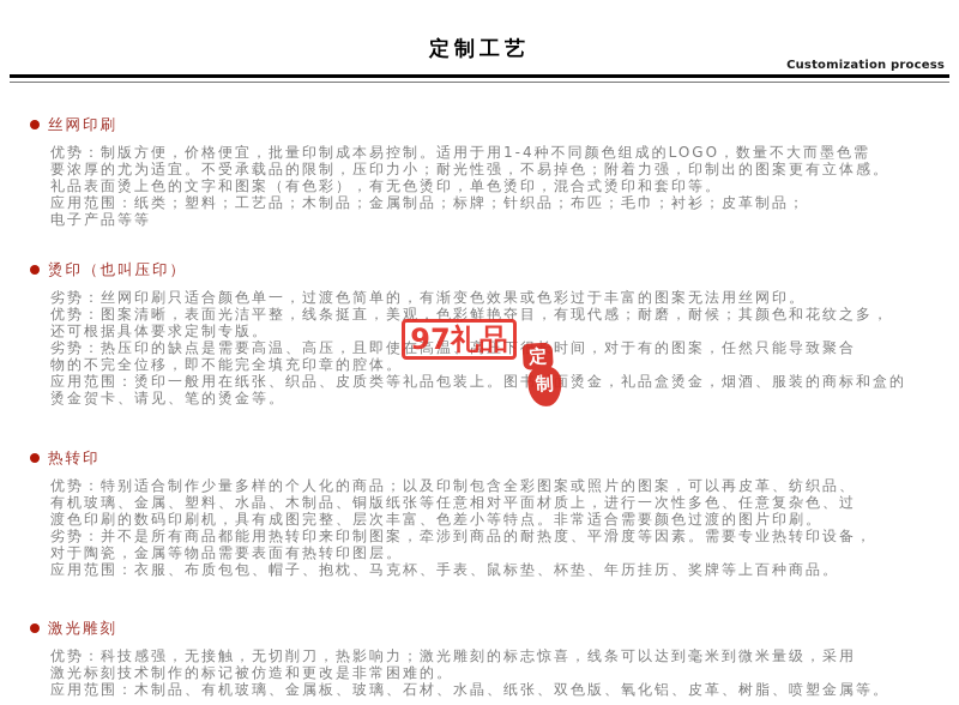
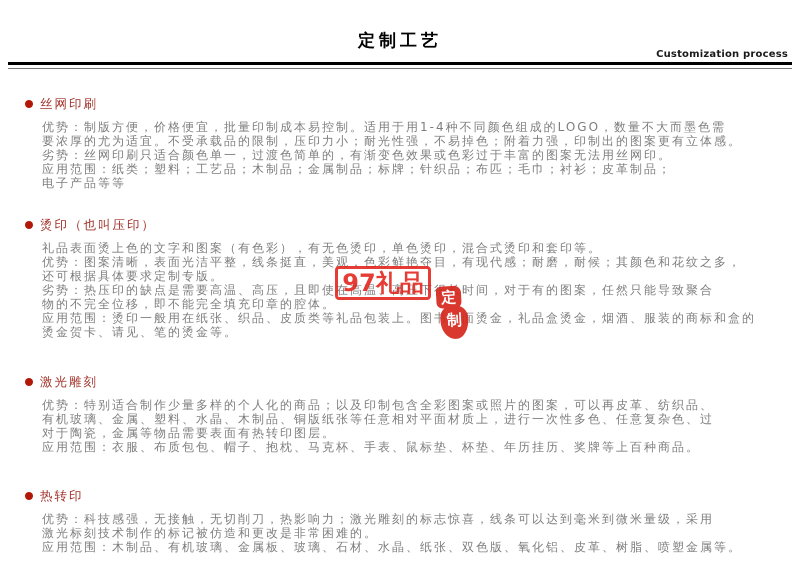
  定制工艺
  Customization process
  丝网印刷
  优势：制版方便，价格便宜，批量印制成本易控制。适用于用1-4种不同颜色组成的LOGO，数量不大而墨色需
  要浓厚的尤为适宜。不受承载品的限制，压印力小；耐光性强，不易掉色；附着力强，印制出的图案更有立体感。
- 礼品表面烫上色的文字和图案（有色彩），有无色烫印，单色烫印，混合式烫印和套印等。
+ 劣势：丝网印刷只适合颜色单一，过渡色简单的，有渐变色效果或色彩过于丰富的图案无法用丝网印。
  应用范围：纸类；塑料；工艺品；木制品；金属制品；标牌；针织品；布匹；毛巾；衬衫；皮革制品；
  电子产品等等
  烫印（也叫压印）
- 劣势：丝网印刷只适合颜色单一，过渡色简单的，有渐变色效果或色彩过于丰富的图案无法用丝网印。
+ 礼品表面烫上色的文字和图案（有色彩），有无色烫印，单色烫印，混合式烫印和套印等。
  优势：图案清晰，表面光洁平整，线条挺直，美观，色彩鲜艳夺目，有现代感；耐磨，耐候；其颜色和花纹之多，
  还可根据具体要求定制专版。
  劣势：热压印的缺点是需要高温、高压，且即使在高温、高压下时间，对于有的图案，任然只能导致聚合
  物的不完全位移，即不能完全填充印章的腔体。
  应用范围：烫印一般用在纸张、织品、皮质类等礼品包装上。图面烫金，礼品盒烫金，烟酒、服装的商标和盒的
  烫金贺卡、请见、笔的烫金等。
- 热转印
+ 激光雕刻
  优势：特别适合制作少量多样的个人化的商品；以及印制包含全彩图案或照片的图案，可以再皮革、纺织品、
  有机玻璃、金属、塑料、水晶、木制品、铜版纸张等任意相对平面材质上，进行一次性多色、任意复杂色、过
- 渡色印刷的数码印刷机，具有成图完整、层次丰富、色差小等特点。非常适合需要颜色过渡的图片印刷。
- 劣势：并不是所有商品都能用热转印来印制图案，牵涉到商品的耐热度、平滑度等因素。需要专业热转印设备，
  对于陶瓷，金属等物品需要表面有热转印图层。
  应用范围：衣服、布质包包、帽子、抱枕、马克杯、手表、鼠标垫、杯垫、年历挂历、奖牌等上百种商品。
- 激光雕刻
+ 热转印
  优势：科技感强，无接触，无切削刀，热影响力；激光雕刻的标志惊喜，线条可以达到毫米到微米量级，采用
  激光标刻技术制作的标记被仿造和更改是非常困难的。
  应用范围：木制品、有机玻璃、金属板、玻璃、石材、水晶、纸张、双色版、氧化铝、皮革、树脂、喷塑金属等。
  97礼品
